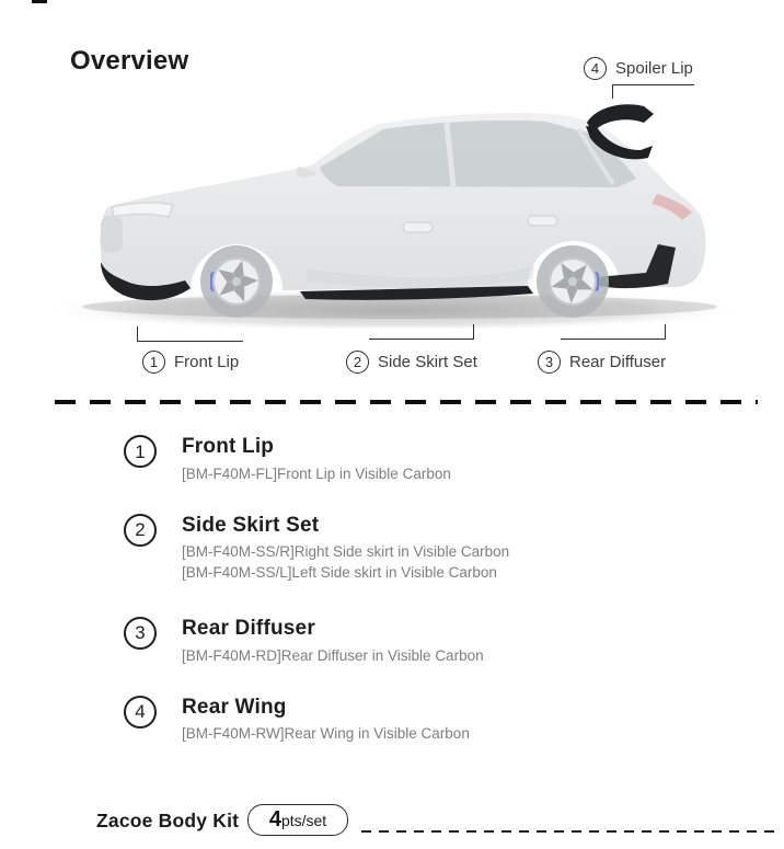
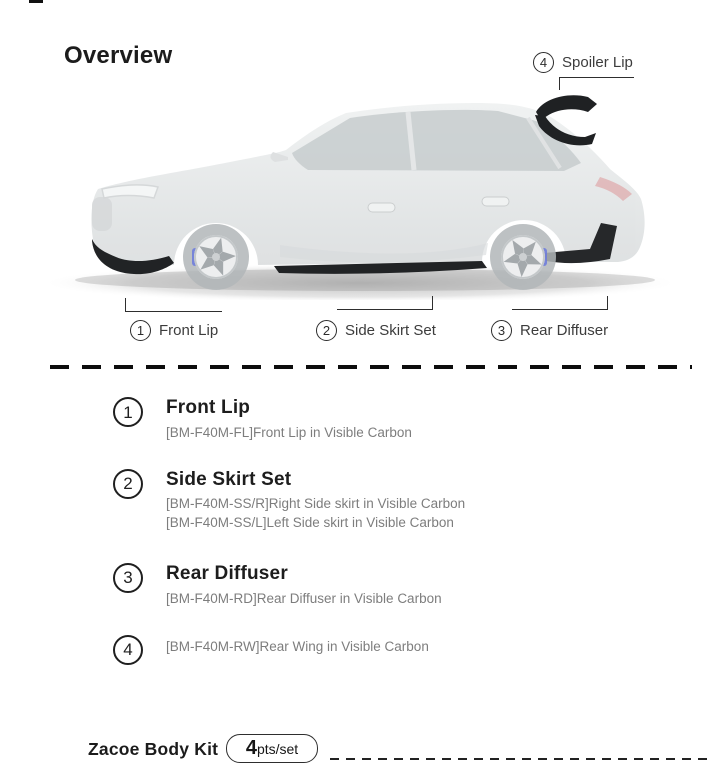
  Overview
  4
  Spoiler Lip
  1
  Front Lip
  2
  Side Skirt Set
  3
  Rear Diffuser
  1
  Front Lip
  [BM-F40M-FL]Front Lip in Visible Carbon
  2
  Side Skirt Set
  [BM-F40M-SS/R]Right Side skirt in Visible Carbon
  [BM-F40M-SS/L]Left Side skirt in Visible Carbon
  3
  Rear Diffuser
  [BM-F40M-RD]Rear Diffuser in Visible Carbon
  4
- Rear Wing
  [BM-F40M-RW]Rear Wing in Visible Carbon
  Zacoe Body Kit
  4
  pts/set
